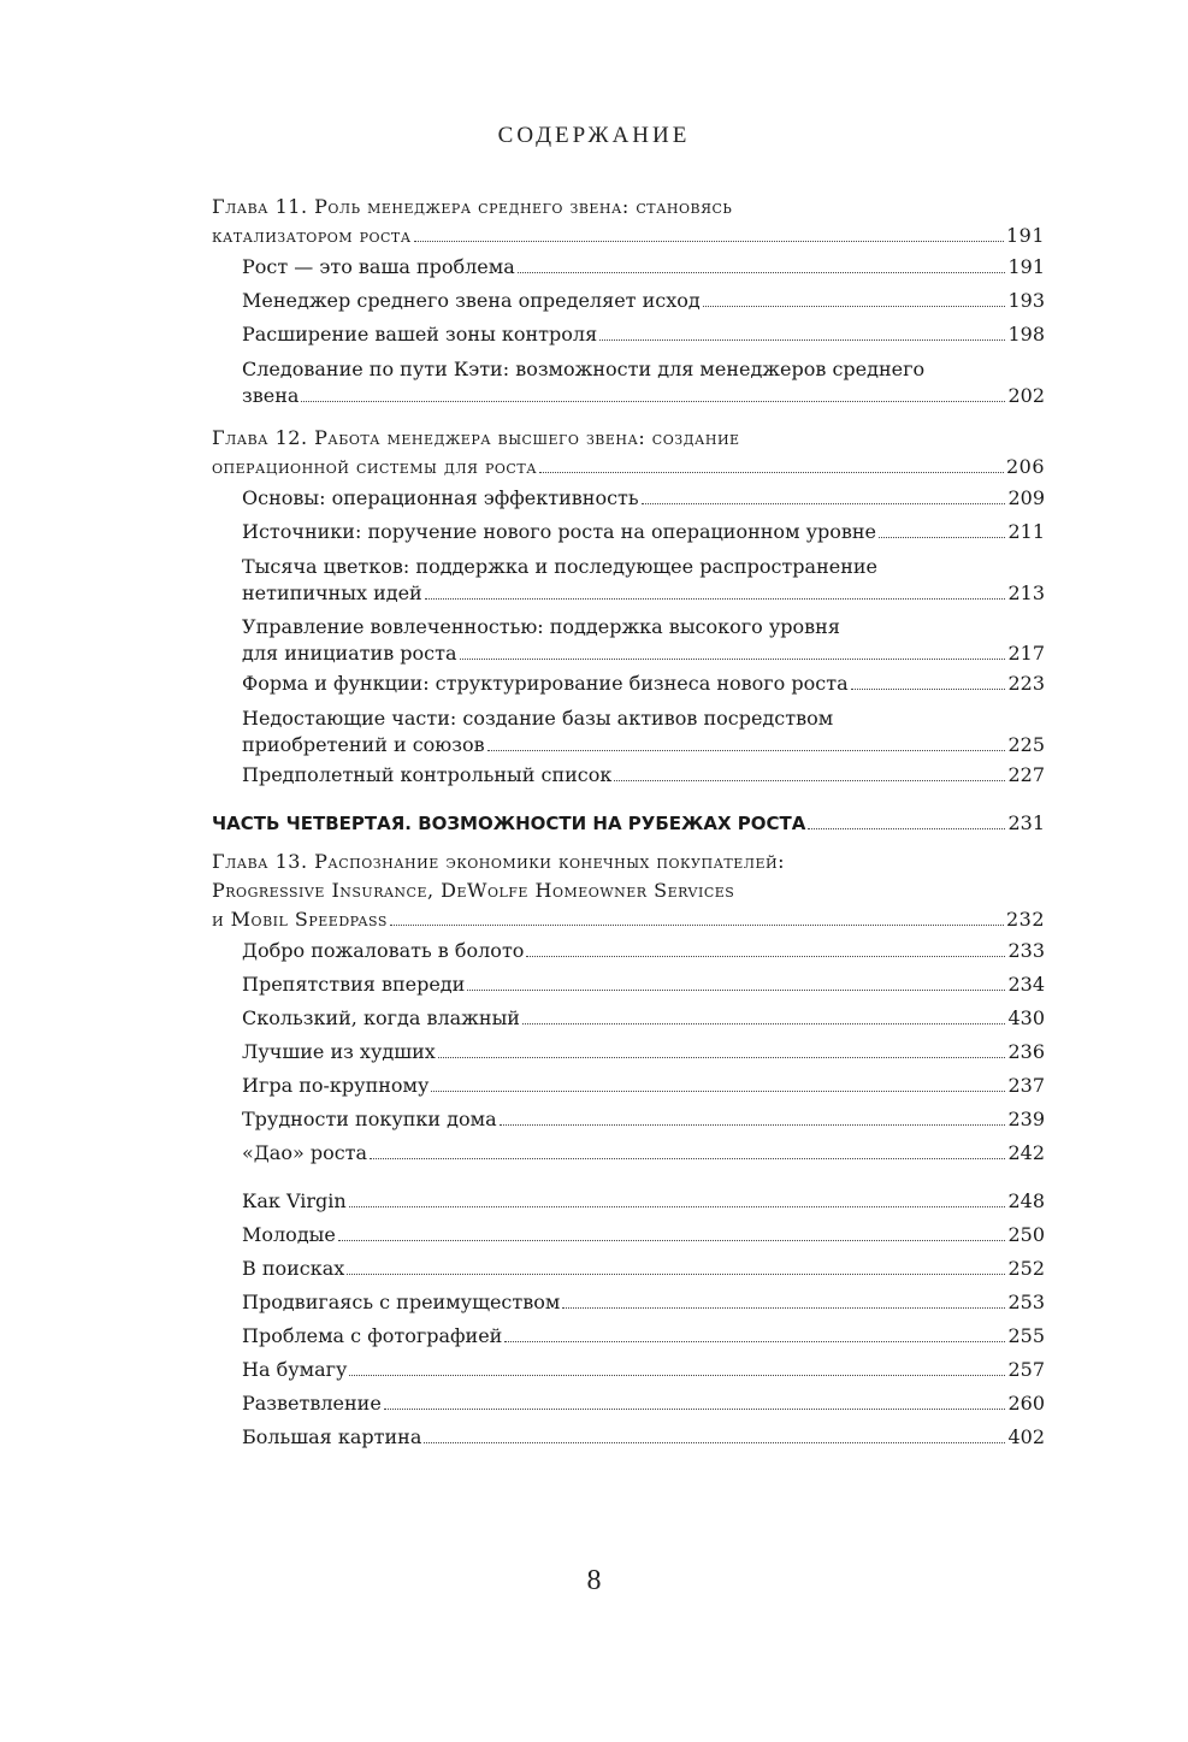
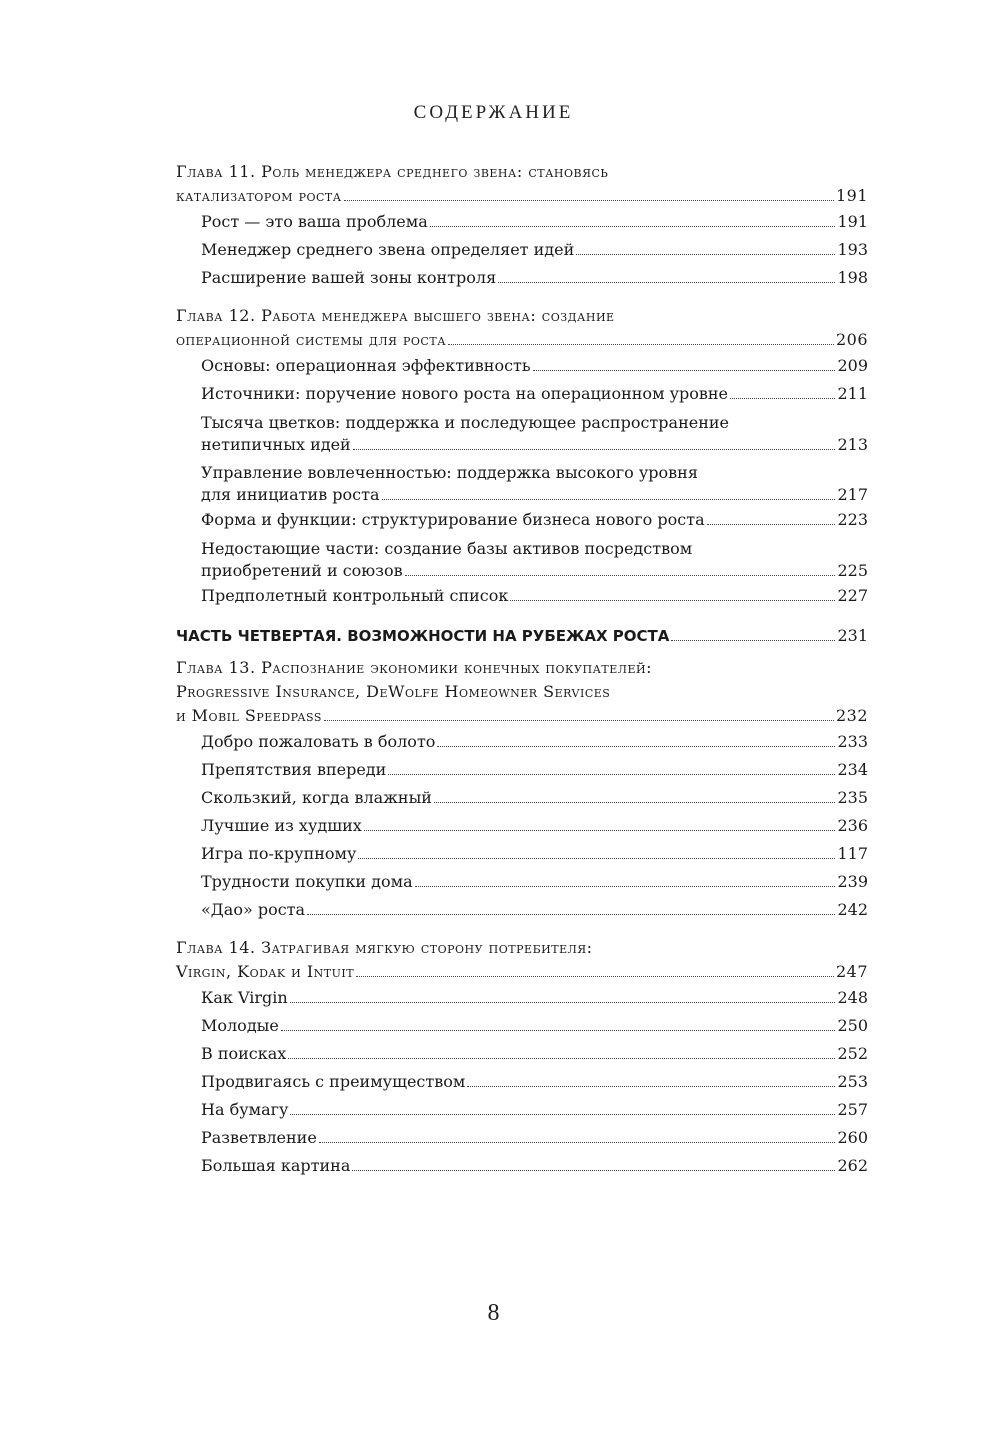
  СОДЕРЖАНИЕ
  Глава 11. Роль менеджера среднего звена: становясь
  катализатором роста
  191
  Рост — это ваша проблема
  191
- Менеджер среднего звена определяет исход
+ Менеджер среднего звена определяет идей
  193
  Расширение вашей зоны контроля
  198
- Следование по пути Кэти: возможности для менеджеров среднего
- звена
- 202
  Глава 12. Работа менеджера высшего звена: создание
  операционной системы для роста
  206
  Основы: операционная эффективность
  209
  Источники: поручение нового роста на операционном уровне
  211
  Тысяча цветков: поддержка и последующее распространение
  нетипичных идей
  213
  Управление вовлеченностью: поддержка высокого уровня
  для инициатив роста
  217
  Форма и функции: структурирование бизнеса нового роста
  223
  Недостающие части: создание базы активов посредством
  приобретений и союзов
  225
  Предполетный контрольный список
  227
  ЧАСТЬ ЧЕТВЕРТАЯ. ВОЗМОЖНОСТИ НА РУБЕЖАХ РОСТА
  231
  Глава 13. Распознание экономики конечных покупателей:
  Progressive Insurance, DeWolfe Homeowner Services
  и Mobil Speedpass
  232
  Добро пожаловать в болото
  233
  Препятствия впереди
  234
  Скользкий, когда влажный
- 430
+ 235
  Лучшие из худших
  236
  Игра по-крупному
- 237
+ 117
  Трудности покупки дома
  239
  «Дао» роста
  242
+ Глава 14. Затрагивая мягкую сторону потребителя:
+ Virgin, Kodak и Intuit
+ 247
  Как Virgin
  248
  Молодые
  250
  В поисках
  252
  Продвигаясь с преимуществом
  253
- Проблема с фотографией
- 255
  На бумагу
  257
  Разветвление
  260
  Большая картина
- 402
+ 262
  8
